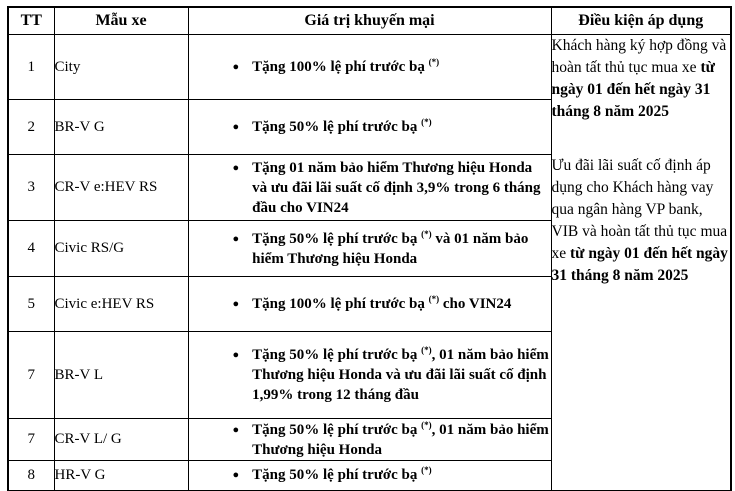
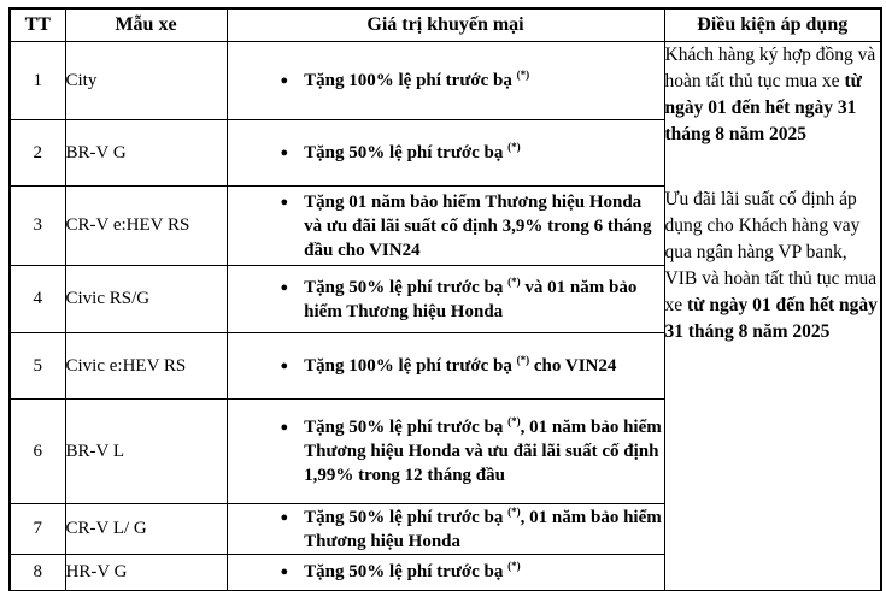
  TT	Mẫu xe	Giá trị khuyến mại	Điều kiện áp dụng
  1	City	● Tặng 100% lệ phí trước bạ (*)	Khách hàng ký hợp đồng và hoàn tất thủ tục mua xe từ ngày 01 đến hết ngày 31 tháng 8 năm 2025 Ưu đãi lãi suất cố định áp dụng cho Khách hàng vay qua ngân hàng VP bank, VIB và hoàn tất thủ tục mua xe từ ngày 01 đến hết ngày 31 tháng 8 năm 2025
  2	BR-V G	● Tặng 50% lệ phí trước bạ (*)
  3	CR-V e:HEV RS	● Tặng 01 năm bảo hiểm Thương hiệu Honda và ưu đãi lãi suất cố định 3,9% trong 6 tháng đầu cho VIN24
  4	Civic RS/G	● Tặng 50% lệ phí trước bạ (*) và 01 năm bảo hiểm Thương hiệu Honda
  5	Civic e:HEV RS	● Tặng 100% lệ phí trước bạ (*) cho VIN24
- 7	BR-V L	● Tặng 50% lệ phí trước bạ (*), 01 năm bảo hiểm Thương hiệu Honda và ưu đãi lãi suất cố định 1,99% trong 12 tháng đầu
+ 6	BR-V L	● Tặng 50% lệ phí trước bạ (*), 01 năm bảo hiểm Thương hiệu Honda và ưu đãi lãi suất cố định 1,99% trong 12 tháng đầu
  7	CR-V L/ G	● Tặng 50% lệ phí trước bạ (*), 01 năm bảo hiểm Thương hiệu Honda
  8	HR-V G	● Tặng 50% lệ phí trước bạ (*)
